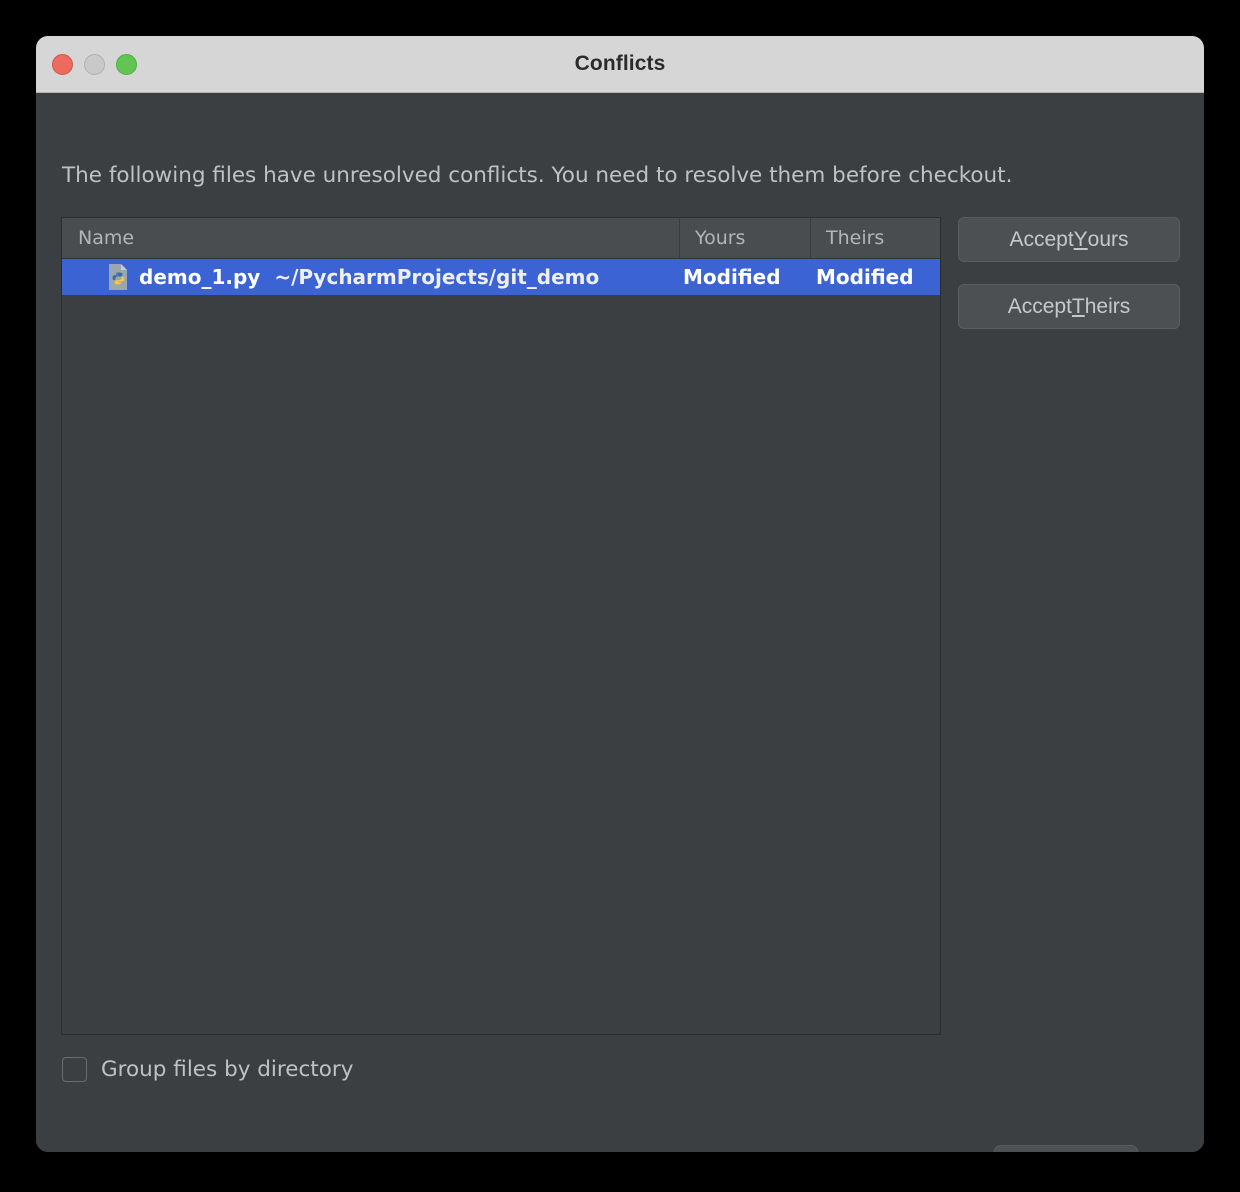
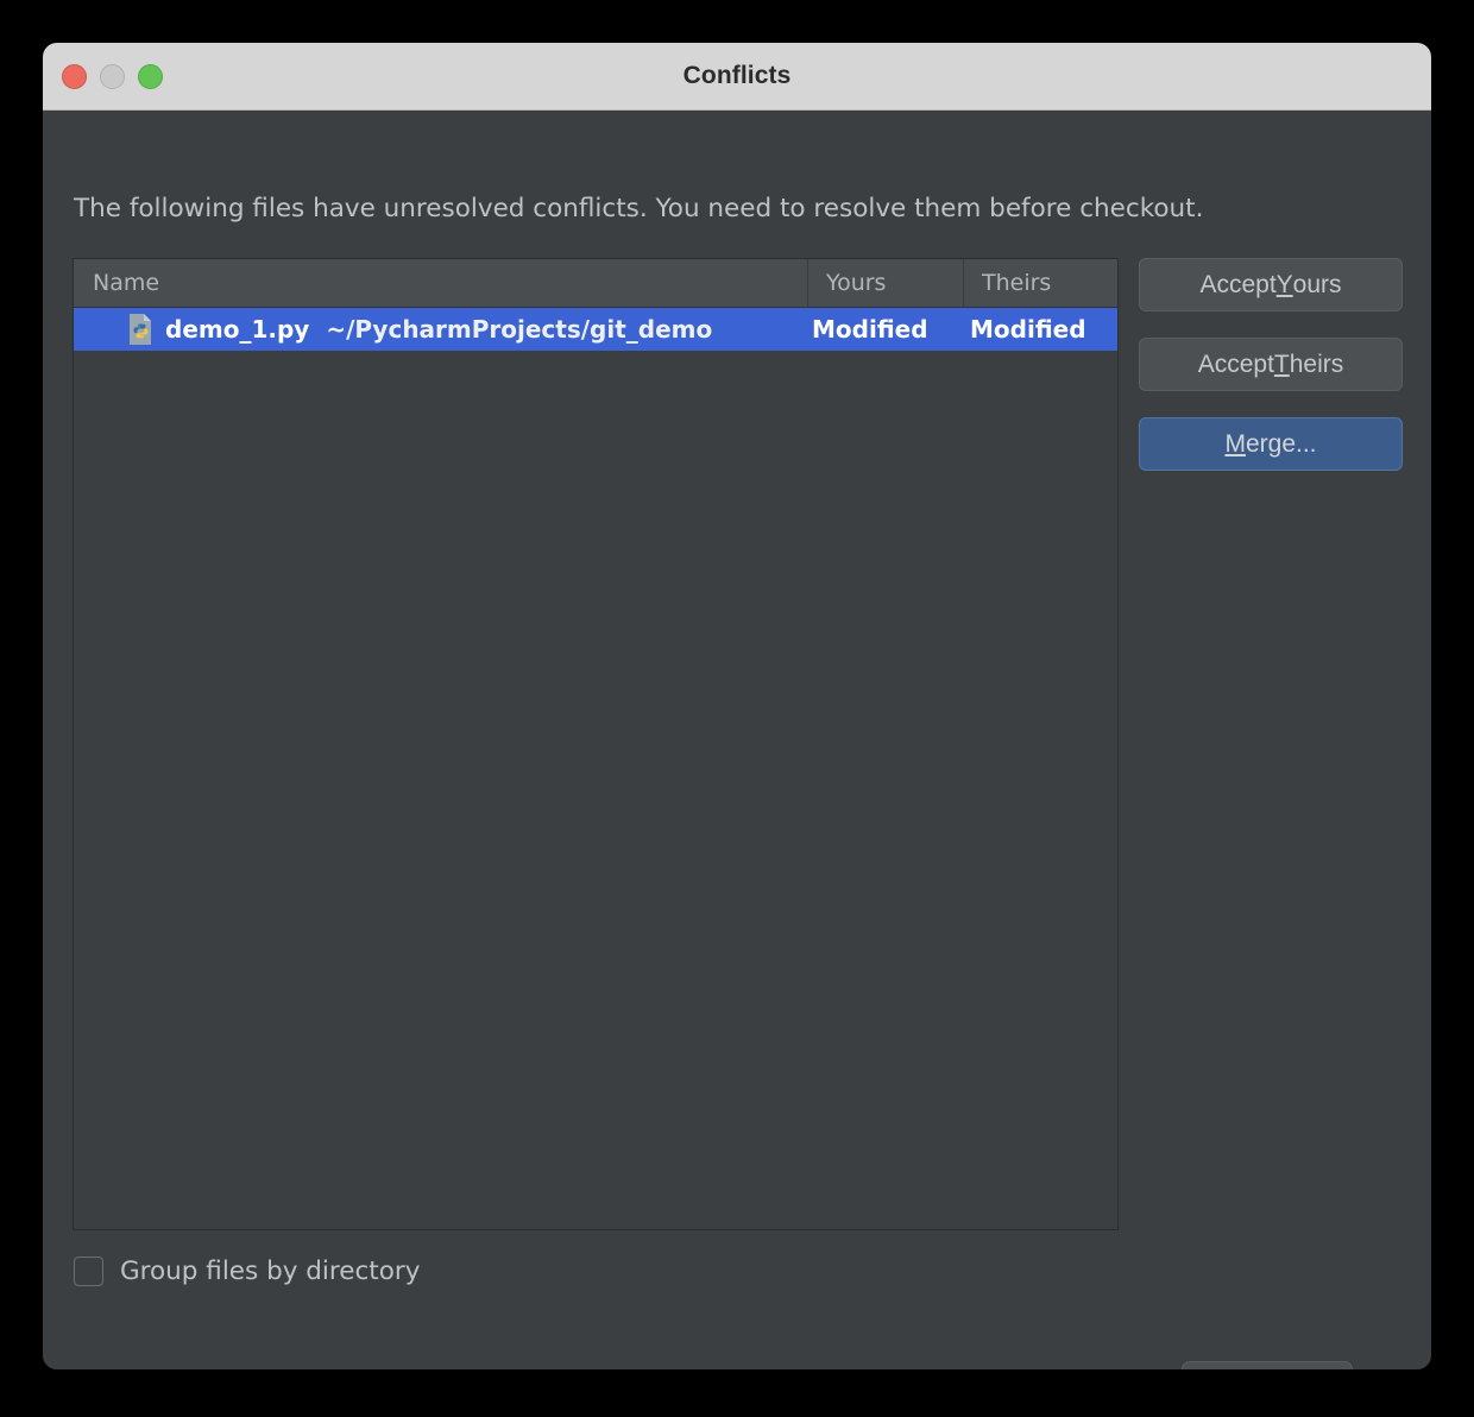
  Conflicts
  The following files have unresolved conflicts. You need to resolve them before checkout.
  Name
  Yours
  Theirs
  demo_1.py
  ~/PycharmProjects/git_demo
  Modified
  Modified
  Accept
  Y
  ours
  Accept
  T
  heirs
+ M
+ erge...
  Group files by directory
